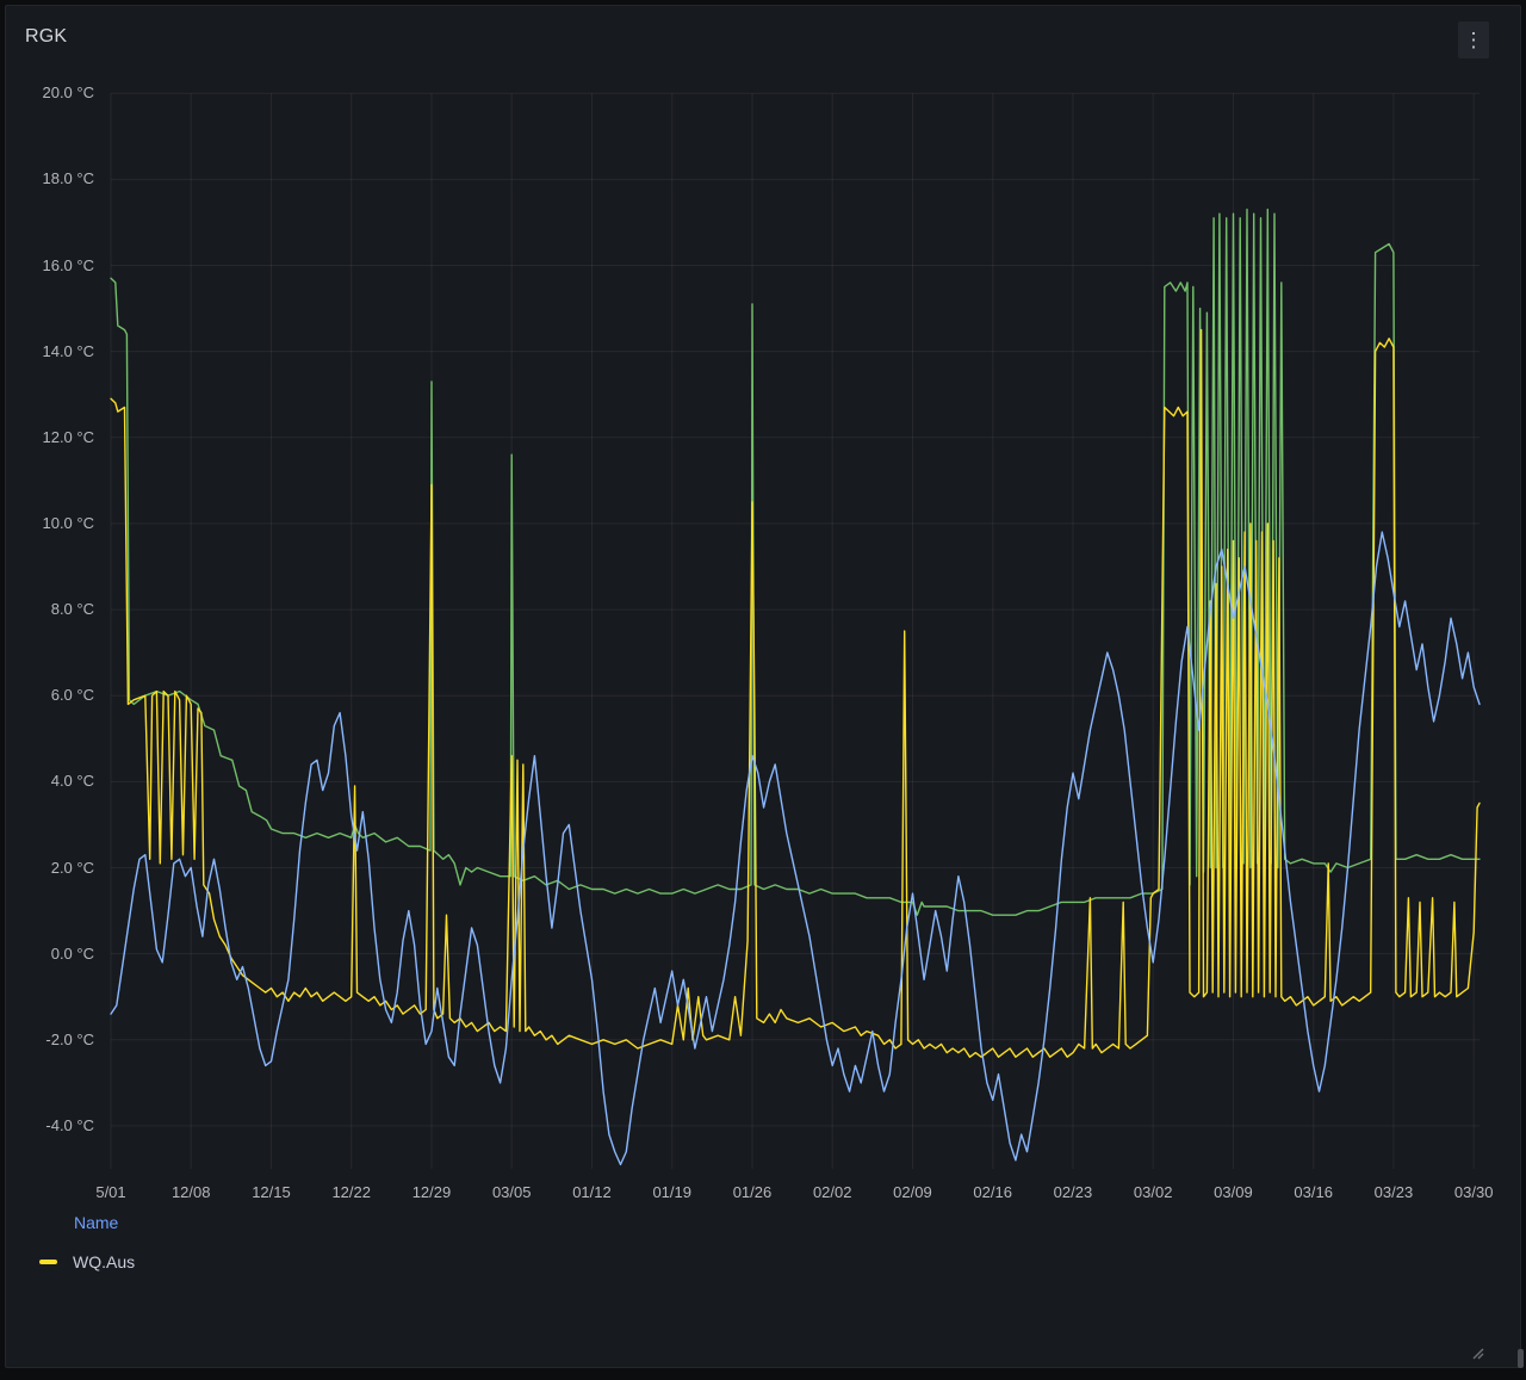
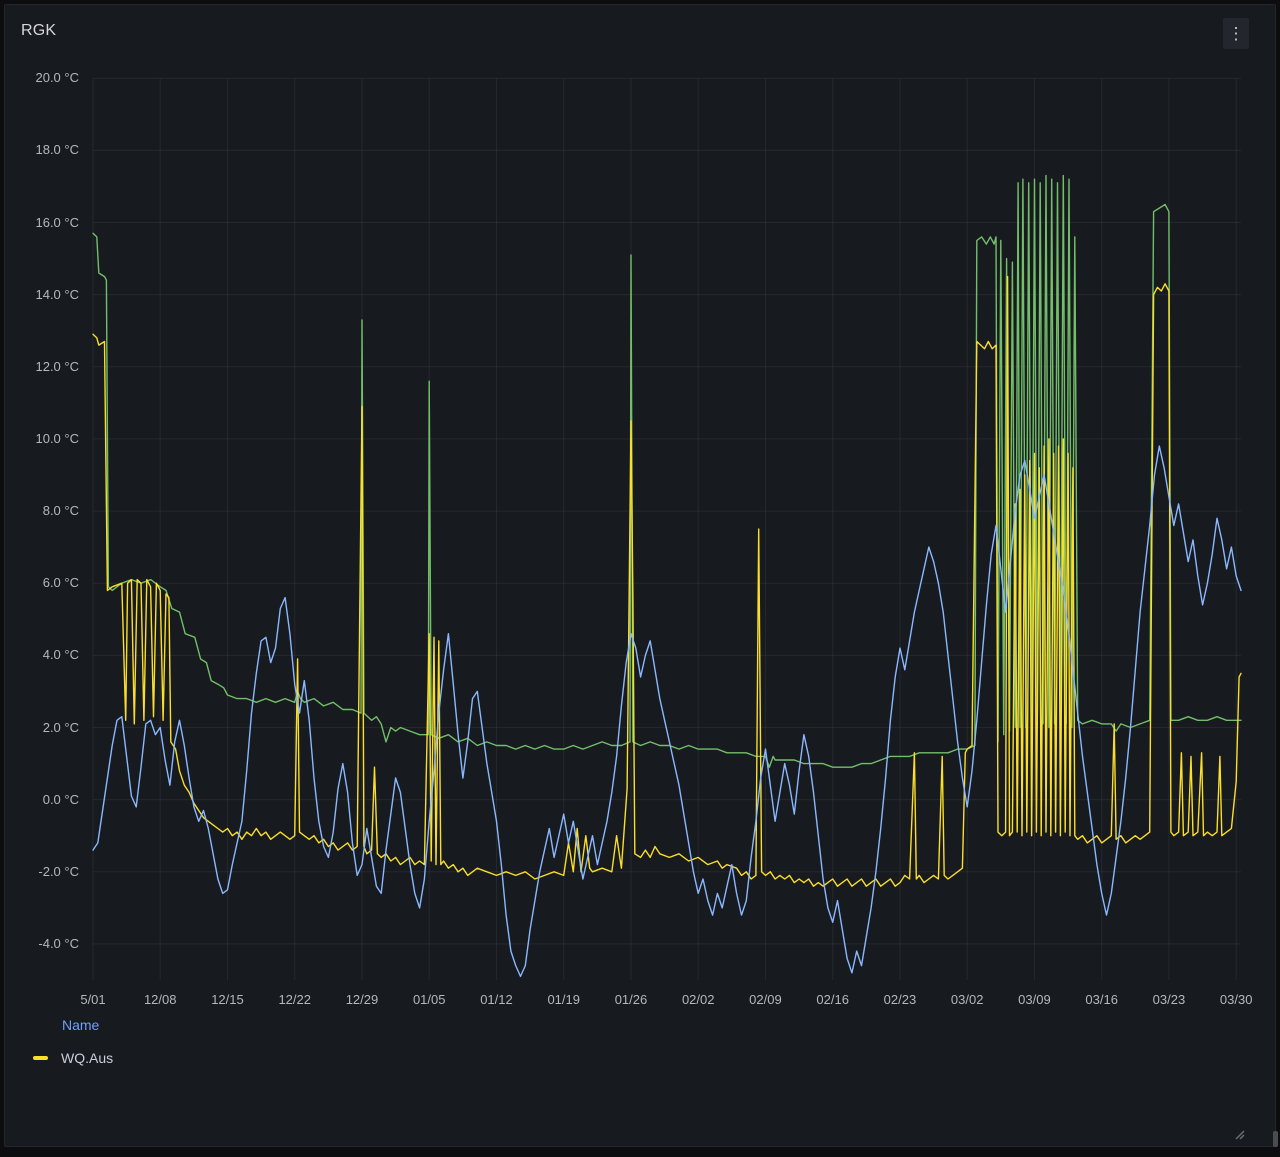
  RGK
  ⋮
  20.0 °C
  18.0 °C
  16.0 °C
  14.0 °C
  12.0 °C
  10.0 °C
  8.0 °C
  6.0 °C
  4.0 °C
  2.0 °C
  0.0 °C
  -2.0 °C
  -4.0 °C
  5/01
  12/08
  12/15
  12/22
  12/29
- 03/05
+ 01/05
  01/12
  01/19
  01/26
  02/02
  02/09
  02/16
  02/23
  03/02
  03/09
  03/16
  03/23
  03/30
  Name
  WQ.Aus
